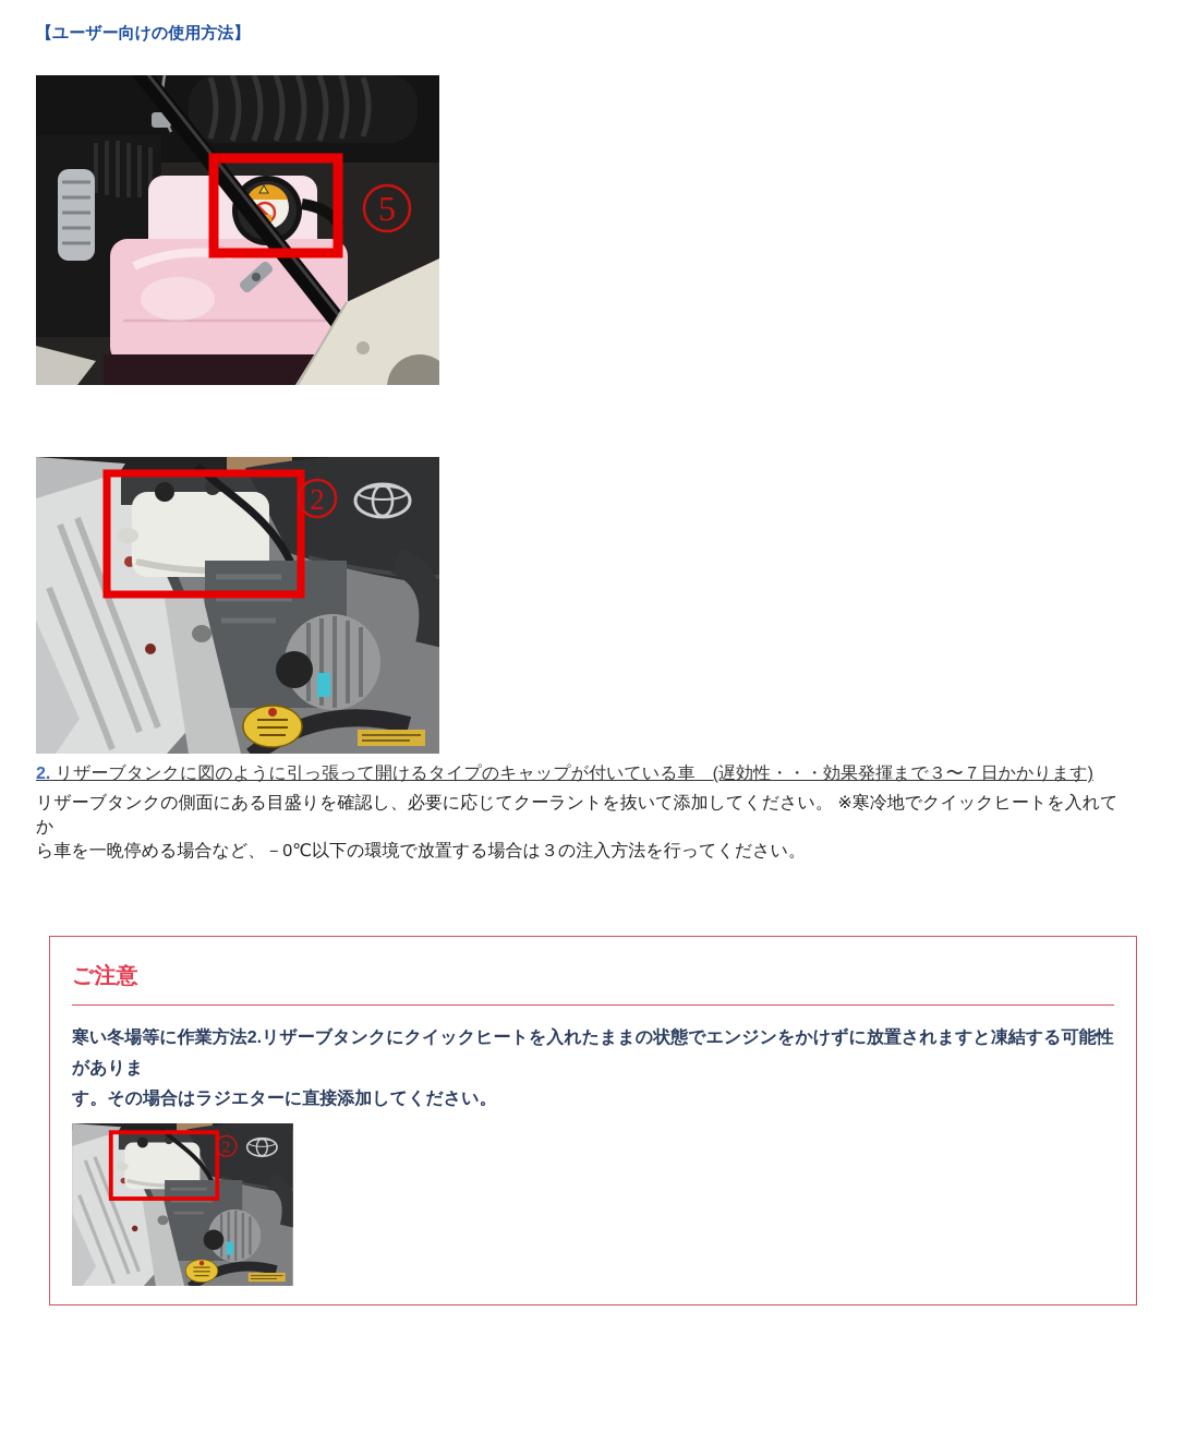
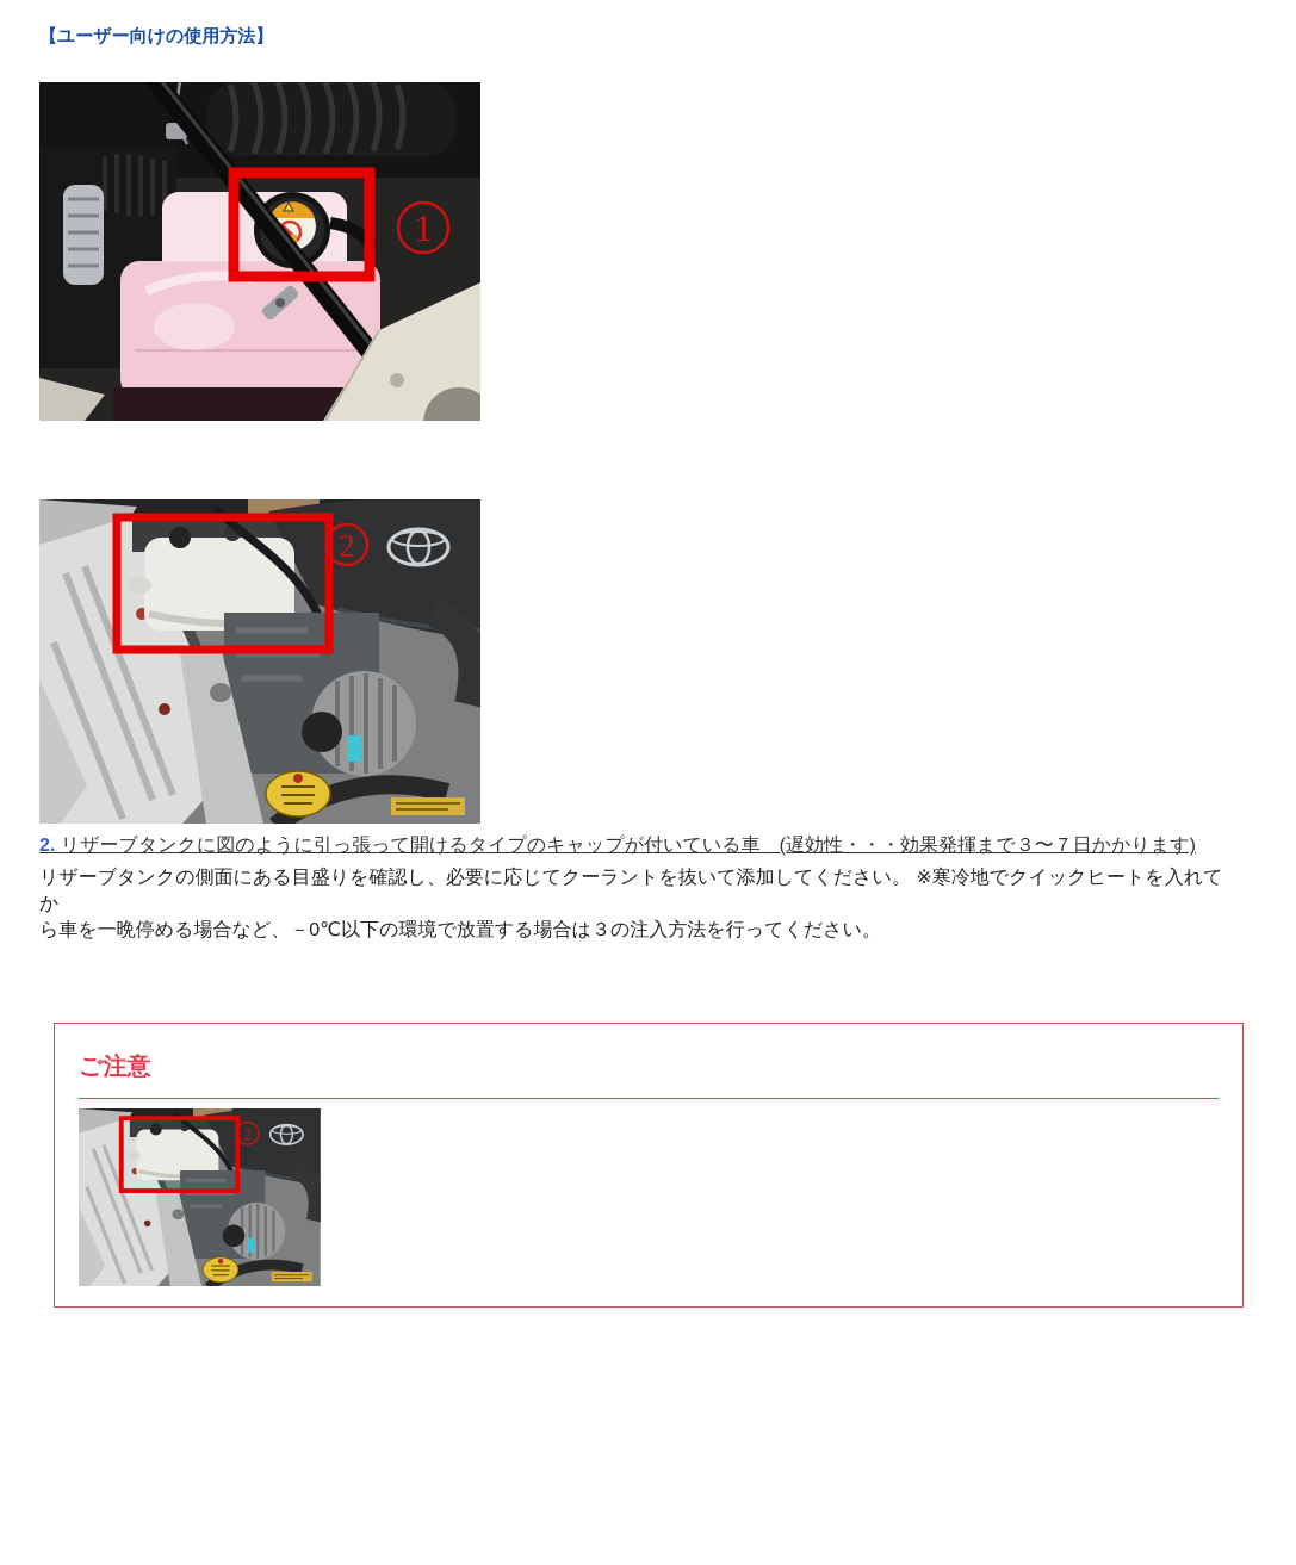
  【ユーザー向けの使用方法】
- 5
+ 1
  2. リザーブタンクに図のように引っ張って開けるタイプのキャップが付いている車 (遅効性・・・効果発揮まで３〜７日かかります)
  リザーブタンクの側面にある目盛りを確認し、必要に応じてクーラントを抜いて添加してください。 ※寒冷地でクイックヒートを入れてか
  ら車を一晩停める場合など、－0℃以下の環境で放置する場合は３の注入方法を行ってください。
  ご注意
- 寒い冬場等に作業方法2.リザーブタンクにクイックヒートを入れたままの状態でエンジンをかけずに放置されますと凍結する可能性がありま
- す。その場合はラジエターに直接添加してください。
